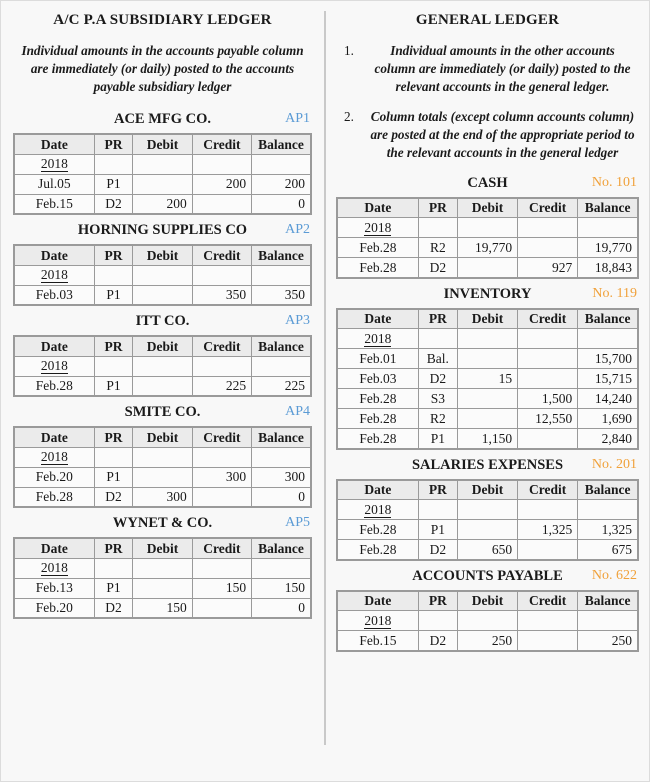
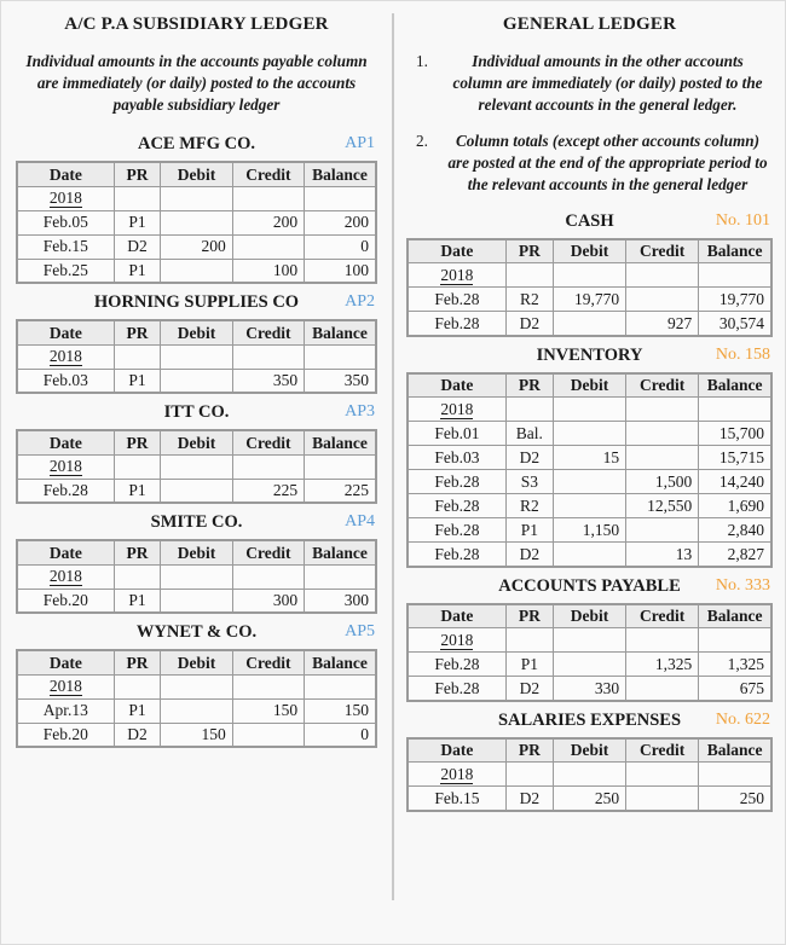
  A/C P.A SUBSIDIARY LEDGER
  Individual amounts in the accounts payable column are immediately (or daily) posted to the accounts payable subsidiary ledger
  ACE MFG CO.
  AP1
  Date	PR	Debit	Credit	Balance
  2018
- Jul.05	P1		200	200
+ Feb.05	P1		200	200
  Feb.15	D2	200		0
+ Feb.25	P1		100	100
  HORNING SUPPLIES CO
  AP2
  Date	PR	Debit	Credit	Balance
  2018
  Feb.03	P1		350	350
  ITT CO.
  AP3
  Date	PR	Debit	Credit	Balance
  2018
  Feb.28	P1		225	225
  SMITE CO.
  AP4
  Date	PR	Debit	Credit	Balance
  2018
  Feb.20	P1		300	300
- Feb.28	D2	300		0
  WYNET & CO.
  AP5
  Date	PR	Debit	Credit	Balance
  2018
- Feb.13	P1		150	150
+ Apr.13	P1		150	150
  Feb.20	D2	150		0
  GENERAL LEDGER
  1.
  Individual amounts in the other accounts column are immediately (or daily) posted to the relevant accounts in the general ledger.
  2.
- Column totals (except column accounts column) are posted at the end of the appropriate period to the relevant accounts in the general ledger
+ Column totals (except other accounts column) are posted at the end of the appropriate period to the relevant accounts in the general ledger
  CASH
  No. 101
  Date	PR	Debit	Credit	Balance
  2018
  Feb.28	R2	19,770		19,770
- Feb.28	D2		927	18,843
+ Feb.28	D2		927	30,574
  INVENTORY
- No. 119
+ No. 158
  Date	PR	Debit	Credit	Balance
  2018
  Feb.01	Bal.			15,700
  Feb.03	D2	15		15,715
  Feb.28	S3		1,500	14,240
  Feb.28	R2		12,550	1,690
  Feb.28	P1	1,150		2,840
+ Feb.28	D2		13	2,827
- SALARIES EXPENSES
+ ACCOUNTS PAYABLE
- No. 201
+ No. 333
  Date	PR	Debit	Credit	Balance
  2018
  Feb.28	P1		1,325	1,325
- Feb.28	D2	650		675
+ Feb.28	D2	330		675
- ACCOUNTS PAYABLE
+ SALARIES EXPENSES
  No. 622
  Date	PR	Debit	Credit	Balance
  2018
  Feb.15	D2	250		250
